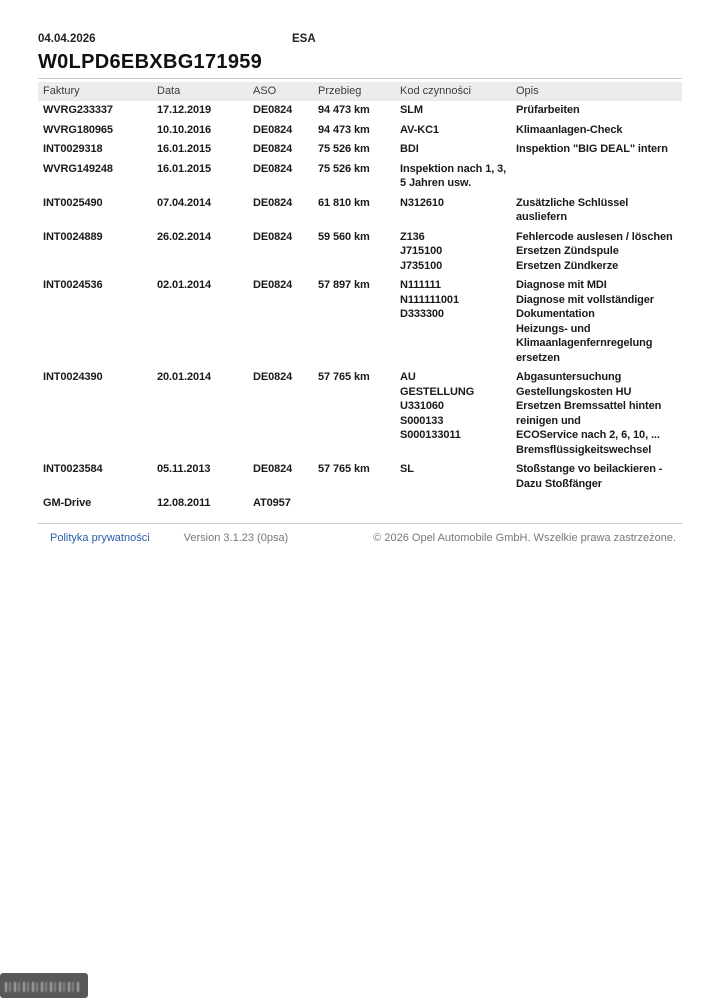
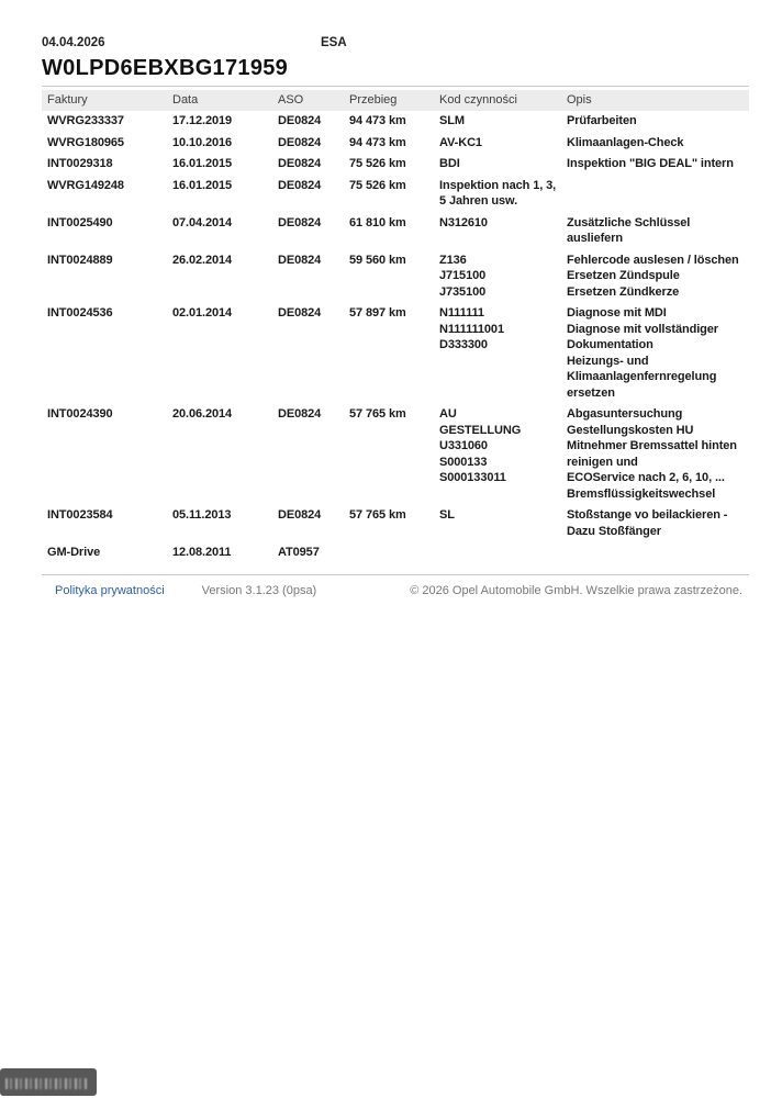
  04.04.2026
  ESA
  W0LPD6EBXBG171959
  Faktury
  Data
  ASO
  Przebieg
  Kod czynności
  Opis
  WVRG233337
  17.12.2019
  DE0824
  94 473 km
  SLM
  Prüfarbeiten
  WVRG180965
  10.10.2016
  DE0824
  94 473 km
  AV-KC1
  Klimaanlagen-Check
  INT0029318
  16.01.2015
  DE0824
  75 526 km
  BDI
  Inspektion "BIG DEAL" intern
  WVRG149248
  16.01.2015
  DE0824
  75 526 km
  Inspektion nach 1, 3, 5 Jahren usw.
  INT0025490
  07.04.2014
  DE0824
  61 810 km
  N312610
  Zusätzliche Schlüssel ausliefern
  INT0024889
  26.02.2014
  DE0824
  59 560 km
  Z136
  J715100
  J735100
  Fehlercode auslesen / löschen
  Ersetzen Zündspule
  Ersetzen Zündkerze
  INT0024536
  02.01.2014
  DE0824
  57 897 km
  N111111
  N111111001
  D333300
  Diagnose mit MDI
  Diagnose mit vollständiger Dokumentation
  Heizungs- und Klimaanlagenfernregelung ersetzen
  INT0024390
- 20.01.2014
+ 20.06.2014
  DE0824
  57 765 km
  AU
  GESTELLUNG
  U331060
  S000133
  S000133011
  Abgasuntersuchung
  Gestellungskosten HU
- Ersetzen Bremssattel hinten reinigen und
+ Mitnehmer Bremssattel hinten reinigen und
  ECOService nach 2, 6, 10, ...
  Bremsflüssigkeitswechsel
  INT0023584
  05.11.2013
  DE0824
  57 765 km
  SL
  Stoßstange vo beilackieren - Dazu Stoßfänger
  GM-Drive
  12.08.2011
  AT0957
  Polityka prywatności
  Version 3.1.23 (0psa)
  © 2026 Opel Automobile GmbH. Wszelkie prawa zastrzeżone.
